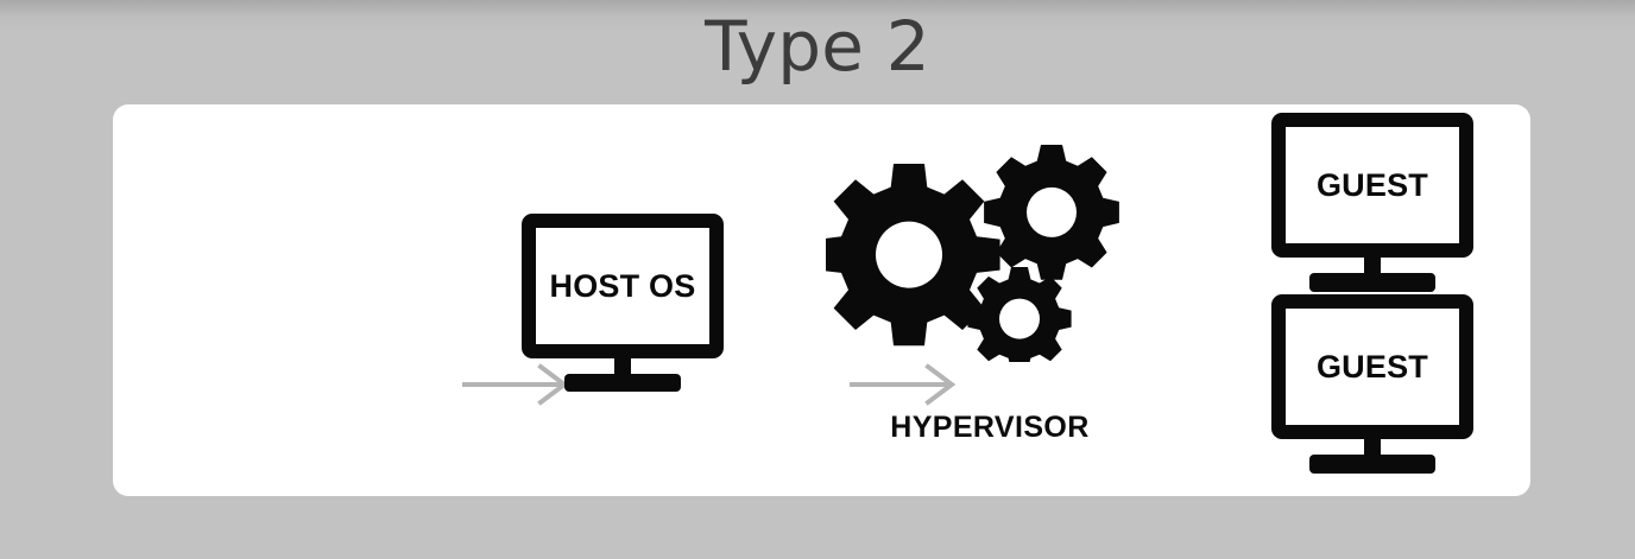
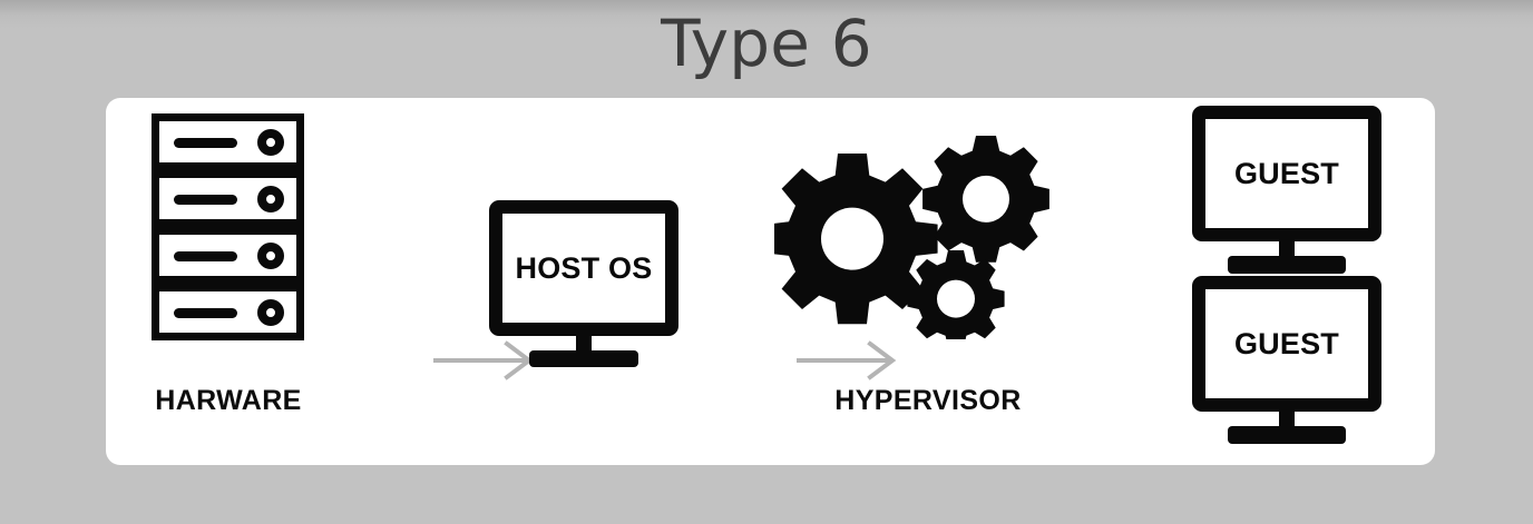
- Type 2
+ Type 6
+ HARWARE
  HOST OS
  HYPERVISOR
  GUEST
  GUEST
